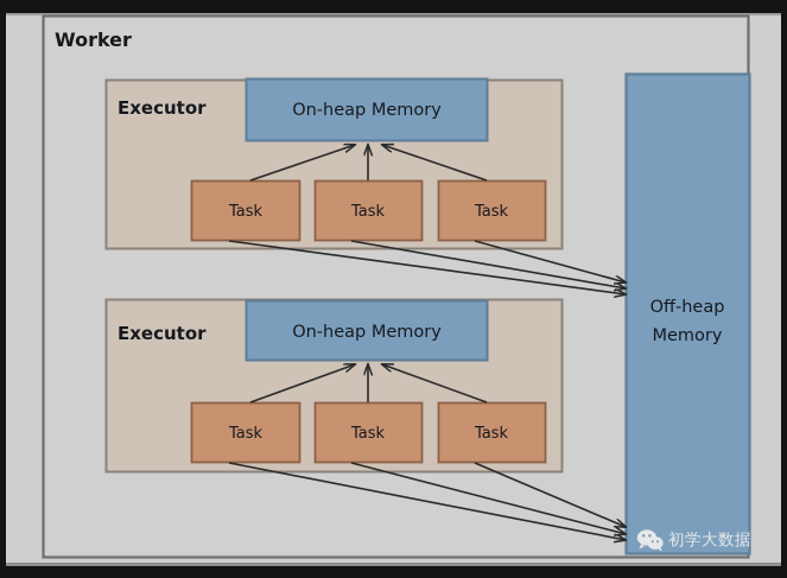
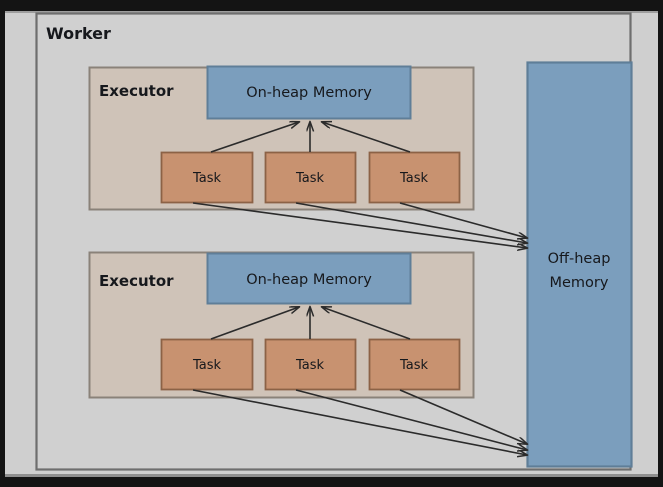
  Worker
  Off-heap
  Memory
  Executor
  On-heap Memory
  Task
  Task
  Task
  Executor
  On-heap Memory
  Task
  Task
  Task
- 初学大数据
